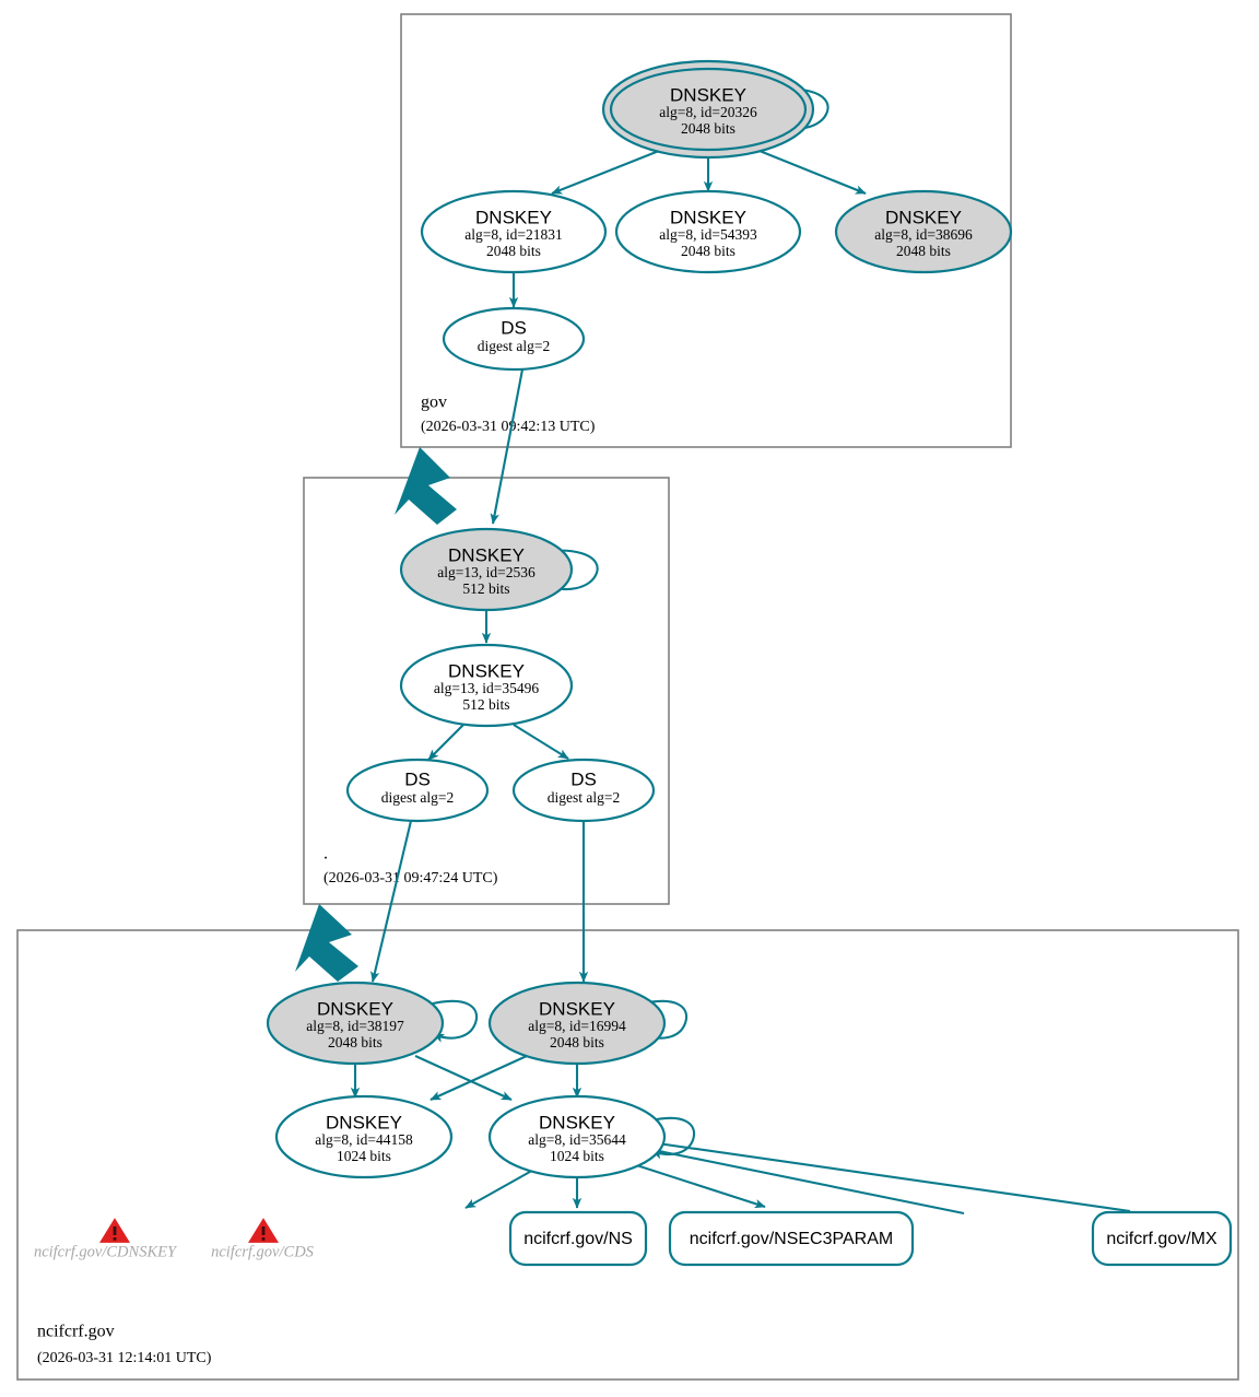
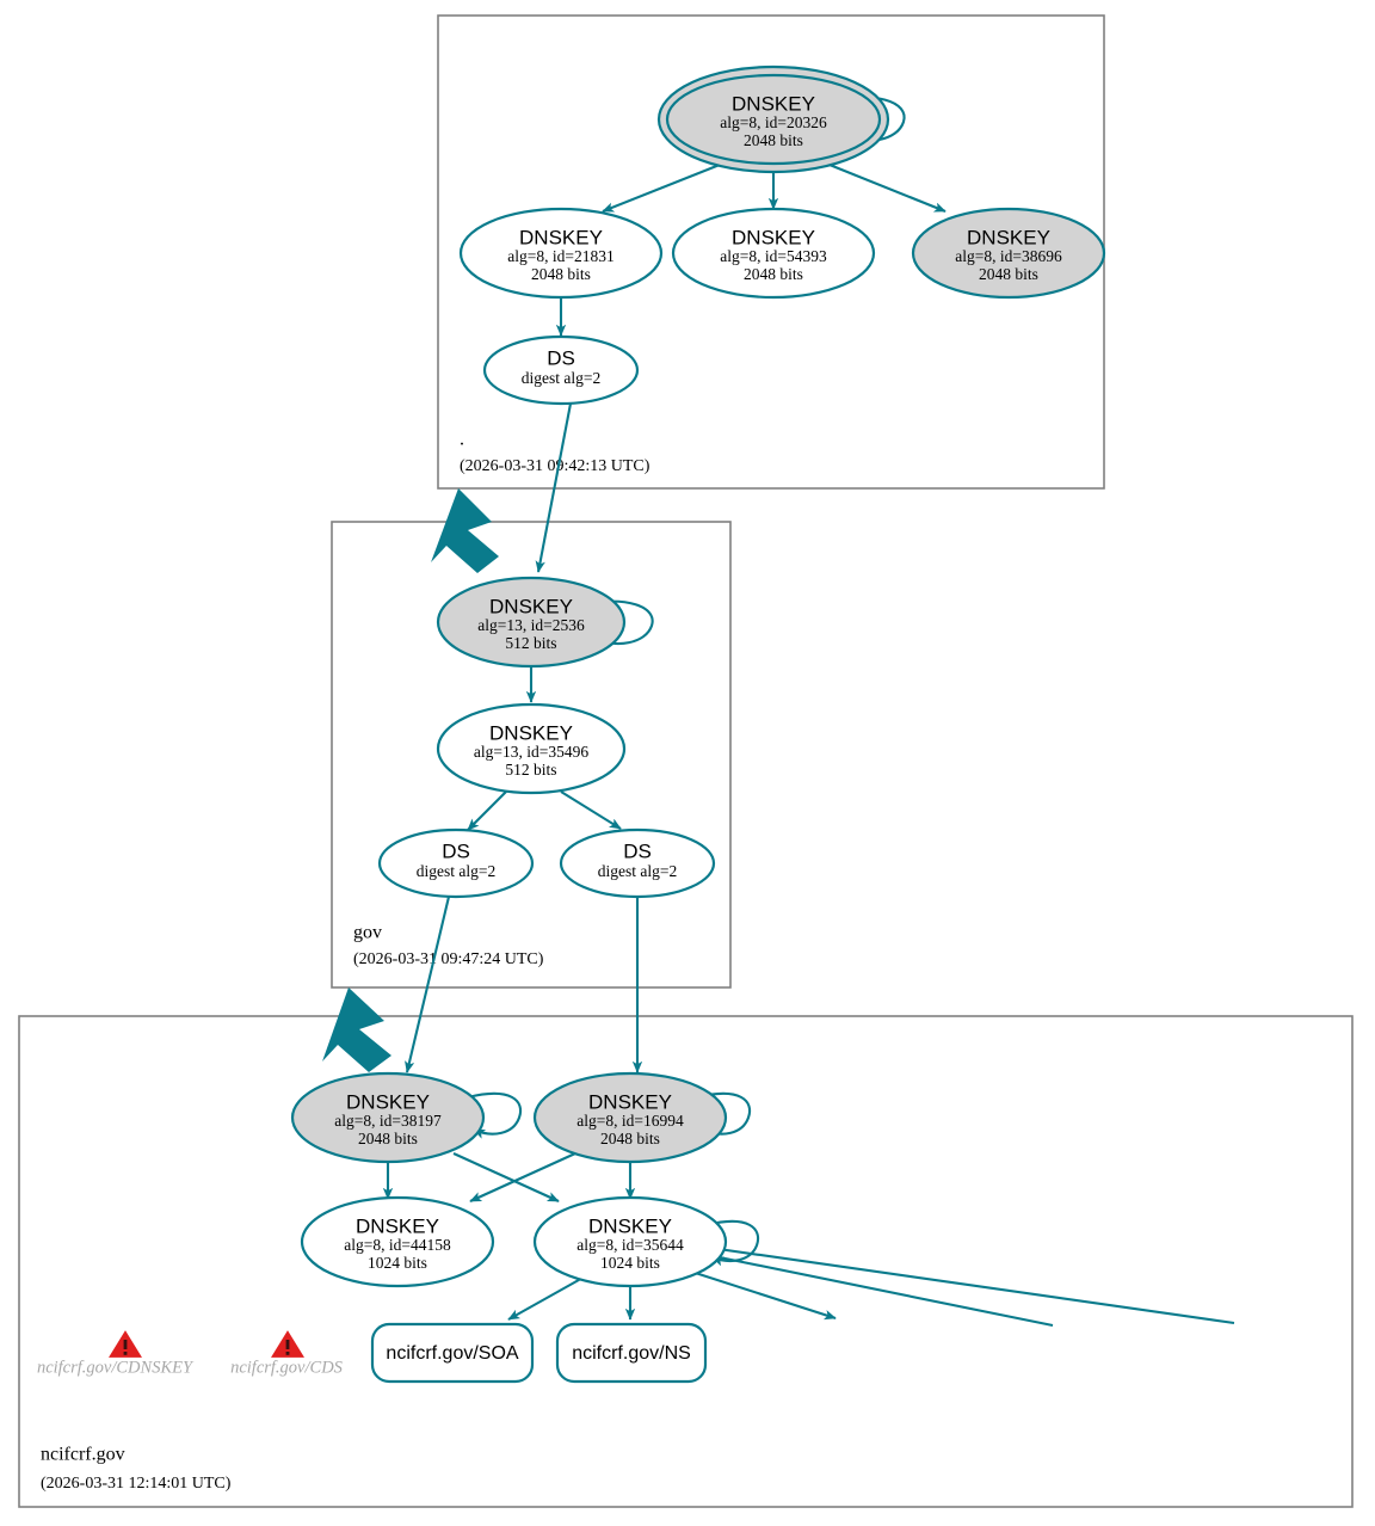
  DNSKEY
  alg=8, id=20326
  2048 bits
  DNSKEY
  alg=8, id=21831
  2048 bits
  DNSKEY
  alg=8, id=54393
  2048 bits
  DNSKEY
  alg=8, id=38696
  2048 bits
  DS
  digest alg=2
- gov
+ .
  (2026-03-31 09:42:13 UTC)
  DNSKEY
  alg=13, id=2536
  512 bits
  DNSKEY
  alg=13, id=35496
  512 bits
  DS
  digest alg=2
  DS
  digest alg=2
- .
+ gov
  (2026-03-3 09:47:24 UTC)
  DNSKEY
  alg=8, id=38197
  2048 bits
  DNSKEY
  alg=8, id=16994
  2048 bits
  DNSKEY
  alg=8, id=44158
  1024 bits
  DNSKEY
  alg=8, id=35644
  1024 bits
+ ncifcrf.gov/SOA
  ncifcrf.gov/NS
- ncifcrf.gov/NSEC3PARAM
- ncifcrf.gov/MX
  ncifcrf.gov/CDNSKEY
  ncifcrf.gov/CDS
  ncifcrf.gov
  (2026-03-31 12:14:01 UTC)
